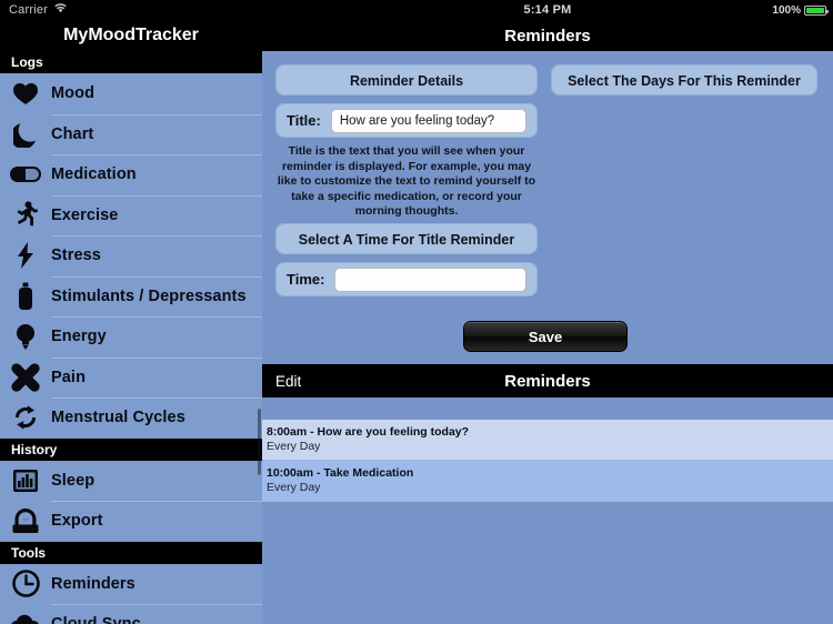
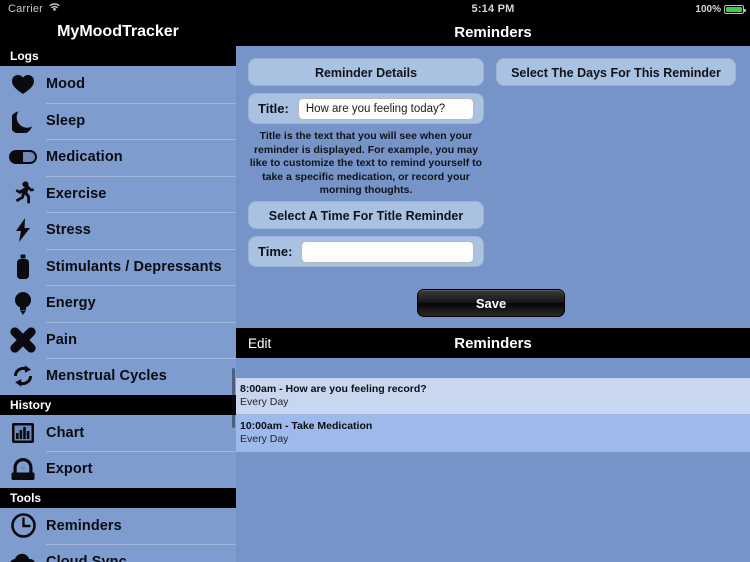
  Carrier
  MyMoodTracker
  Logs
  Mood
- Chart
+ Sleep
  Medication
  Exercise
  Stress
  Stimulants / Depressants
  Energy
  Pain
  Menstrual Cycles
  History
- Sleep
+ Chart
  Export
  Tools
  Reminders
  5:14 PM
  100%
  Reminders
  Reminder Details
  Title:
  How are you feeling today?
  Title is the text that you will see when your reminder is displayed. For example, you may like to customize the text to remind yourself to take a specific medication, or record your morning thoughts.
  Select A Time For Title Reminder
  Time:
  Select The Days For This Reminder
  Save
  Edit
  Reminders
- 8:00am - How are you feeling today?
+ 8:00am - How are you feeling record?
  Every Day
  10:00am - Take Medication
  Every Day
